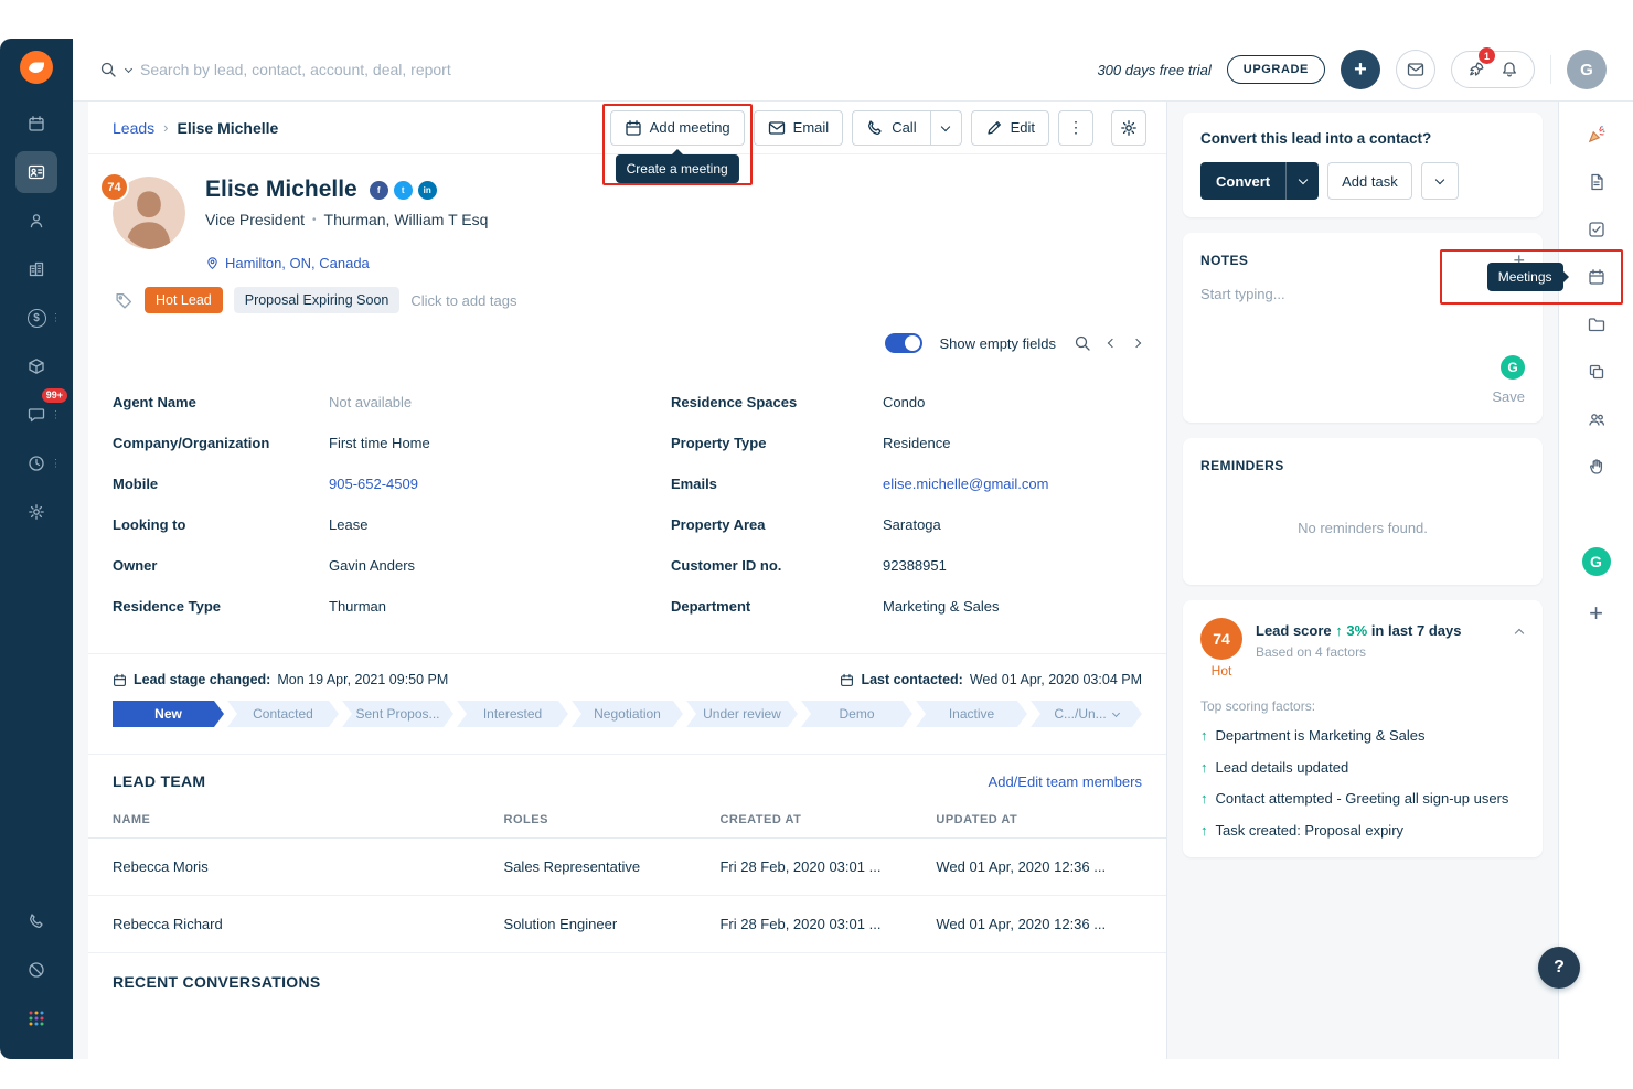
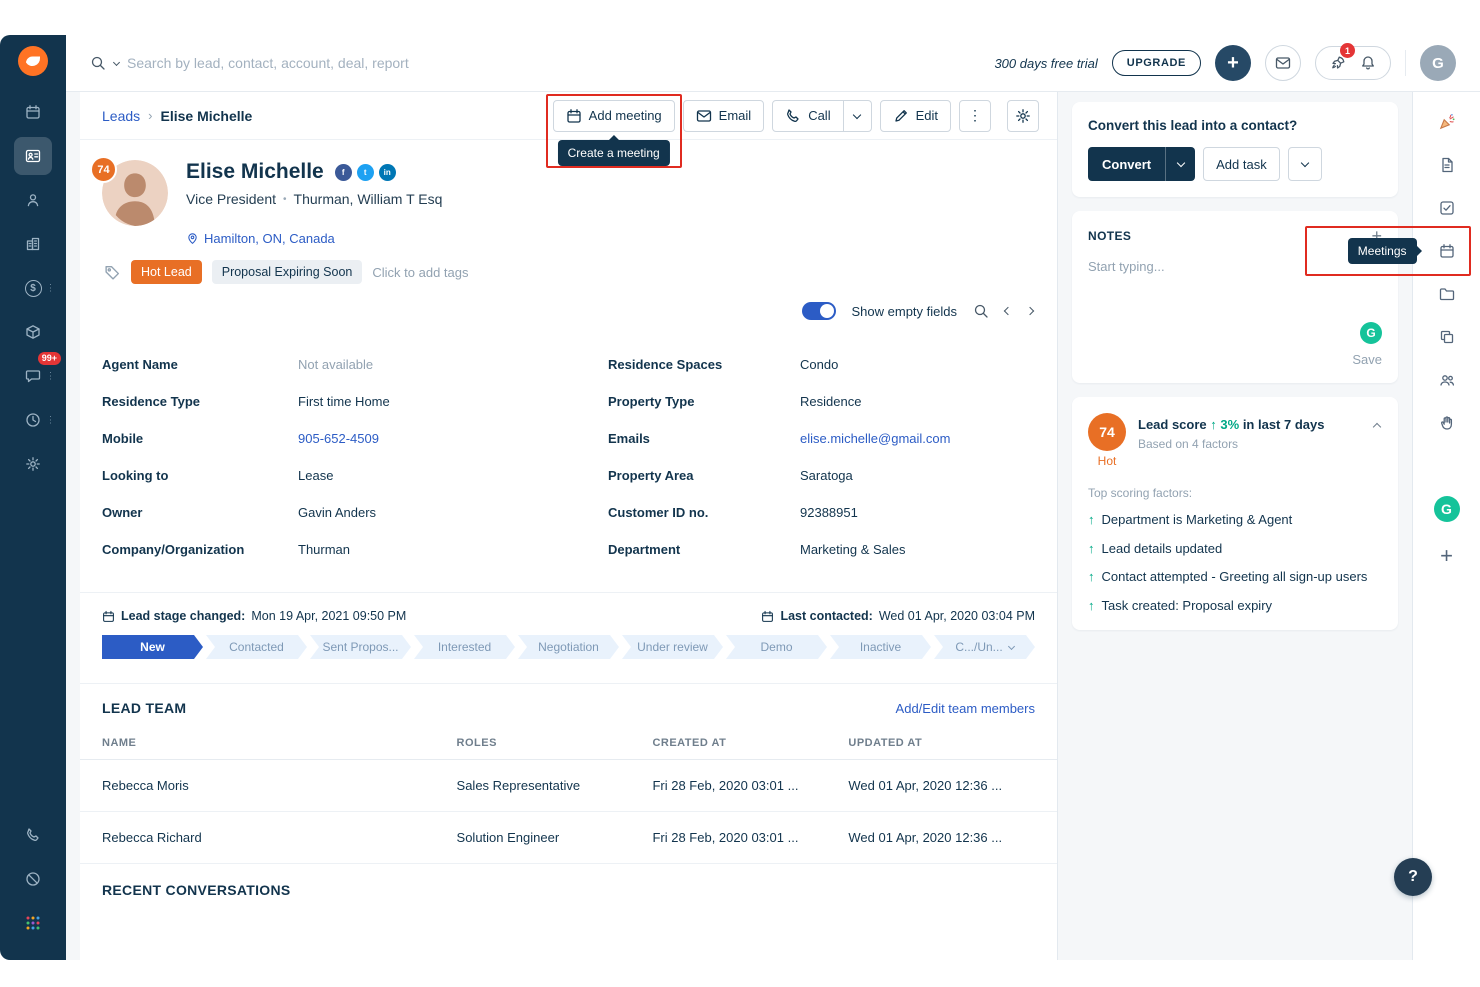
  $
  ⋮
  99+
  ⋮
  ⋮
  Search by lead, contact, account, deal, report
  300 days free trial
  UPGRADE
  +
  1
  G
  Leads
  ›
  Elise Michelle
  Add meeting
  Create a meeting
  Email
  Call
  Edit
  ⋮
  74
  Elise Michelle
  f
  t
  in
  Vice President
  •
  Thurman, William T Esq
  Hamilton, ON, Canada
  Hot Lead
  Proposal Expiring Soon
  Click to add tags
  Show empty fields
  Agent Name
  Not available
  Residence Spaces
  Condo
- Company/Organization
+ Residence Type
  First time Home
  Property Type
  Residence
  Mobile
  905-652-4509
  Emails
  elise.michelle@gmail.com
  Looking to
  Lease
  Property Area
  Saratoga
  Owner
  Gavin Anders
  Customer ID no.
  92388951
- Residence Type
+ Company/Organization
  Thurman
  Department
  Marketing & Sales
  Lead stage changed:
  Mon 19 Apr, 2021 09:50 PM
  Last contacted:
  Wed 01 Apr, 2020 03:04 PM
  New
  Contacted
  Sent Propos...
  Interested
  Negotiation
  Under review
  Demo
  Inactive
  C.../Un...
  LEAD TEAM
  Add/Edit team members
  NAME
  ROLES
  CREATED AT
  UPDATED AT
  Rebecca Moris
  Sales Representative
  Fri 28 Feb, 2020 03:01 ...
  Wed 01 Apr, 2020 12:36 ...
  Rebecca Richard
  Solution Engineer
  Fri 28 Feb, 2020 03:01 ...
  Wed 01 Apr, 2020 12:36 ...
  RECENT CONVERSATIONS
  Convert this lead into a contact?
  Convert
  Add task
  NOTES
  +
  Start typing...
  G
  Save
- REMINDERS
- No reminders found.
  74
  Hot
  Lead score ↑ 3% in last 7 days
  Based on 4 factors
  Top scoring factors:
  ↑
- Department is Marketing & Sales
+ Department is Marketing & Agent
  ↑
  Lead details updated
  ↑
  Contact attempted - Greeting all sign-up users
  ↑
  Task created: Proposal expiry
  Meetings
  G
  +
  ?
